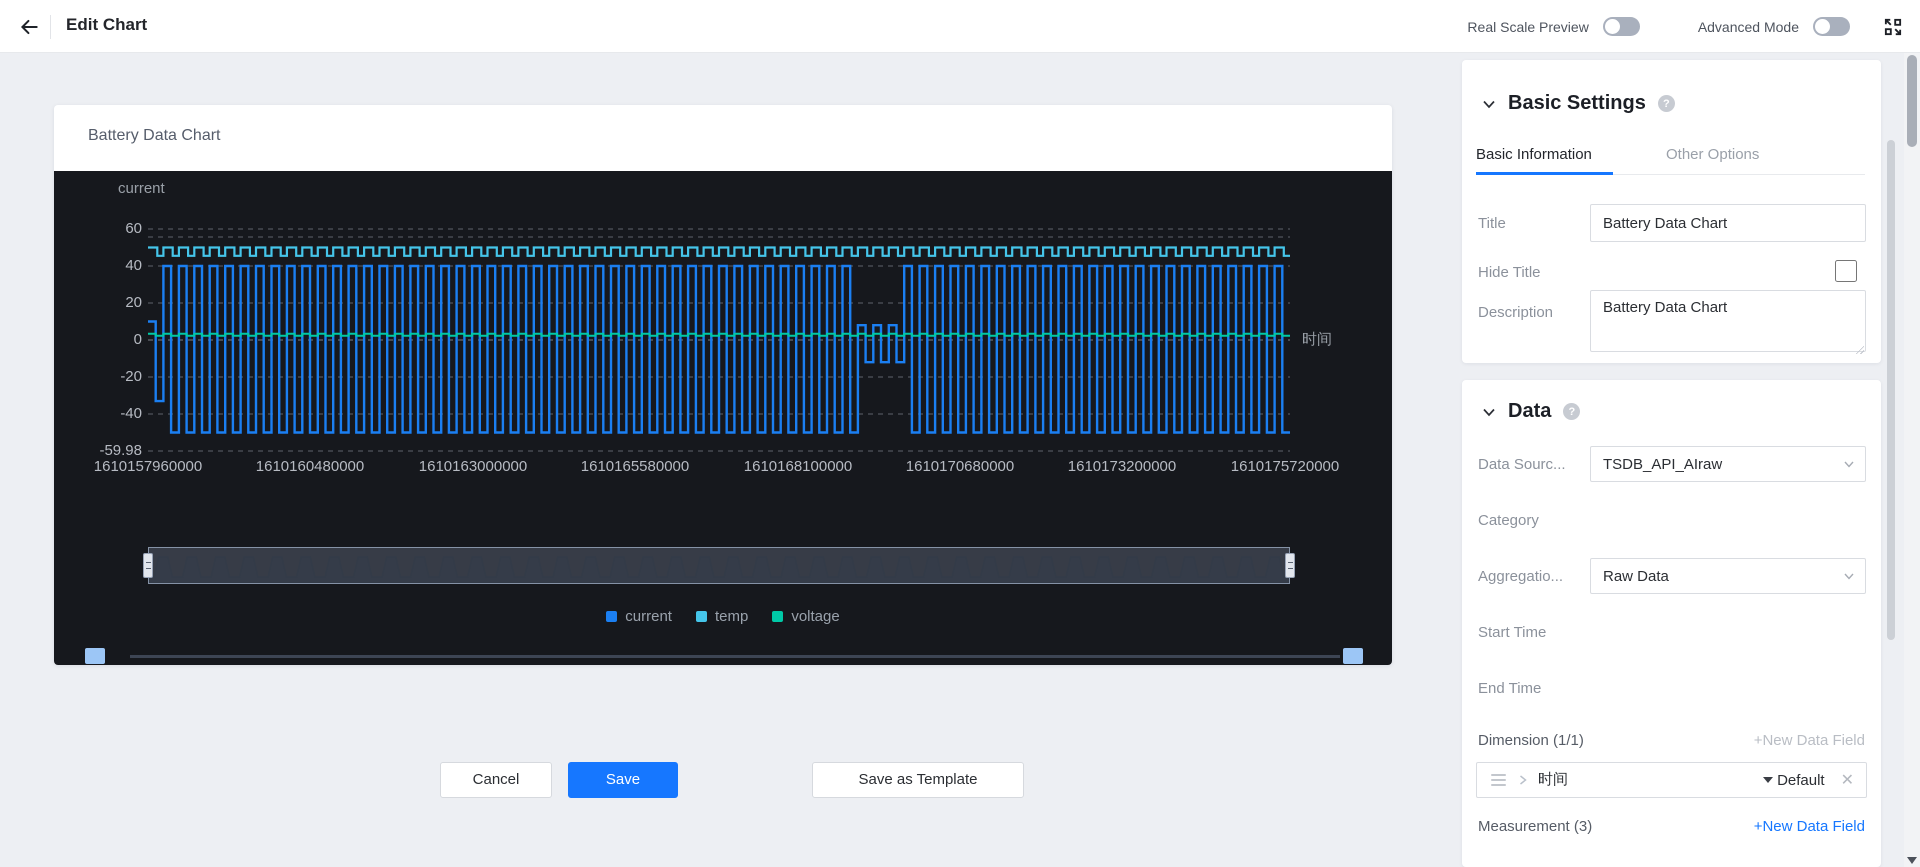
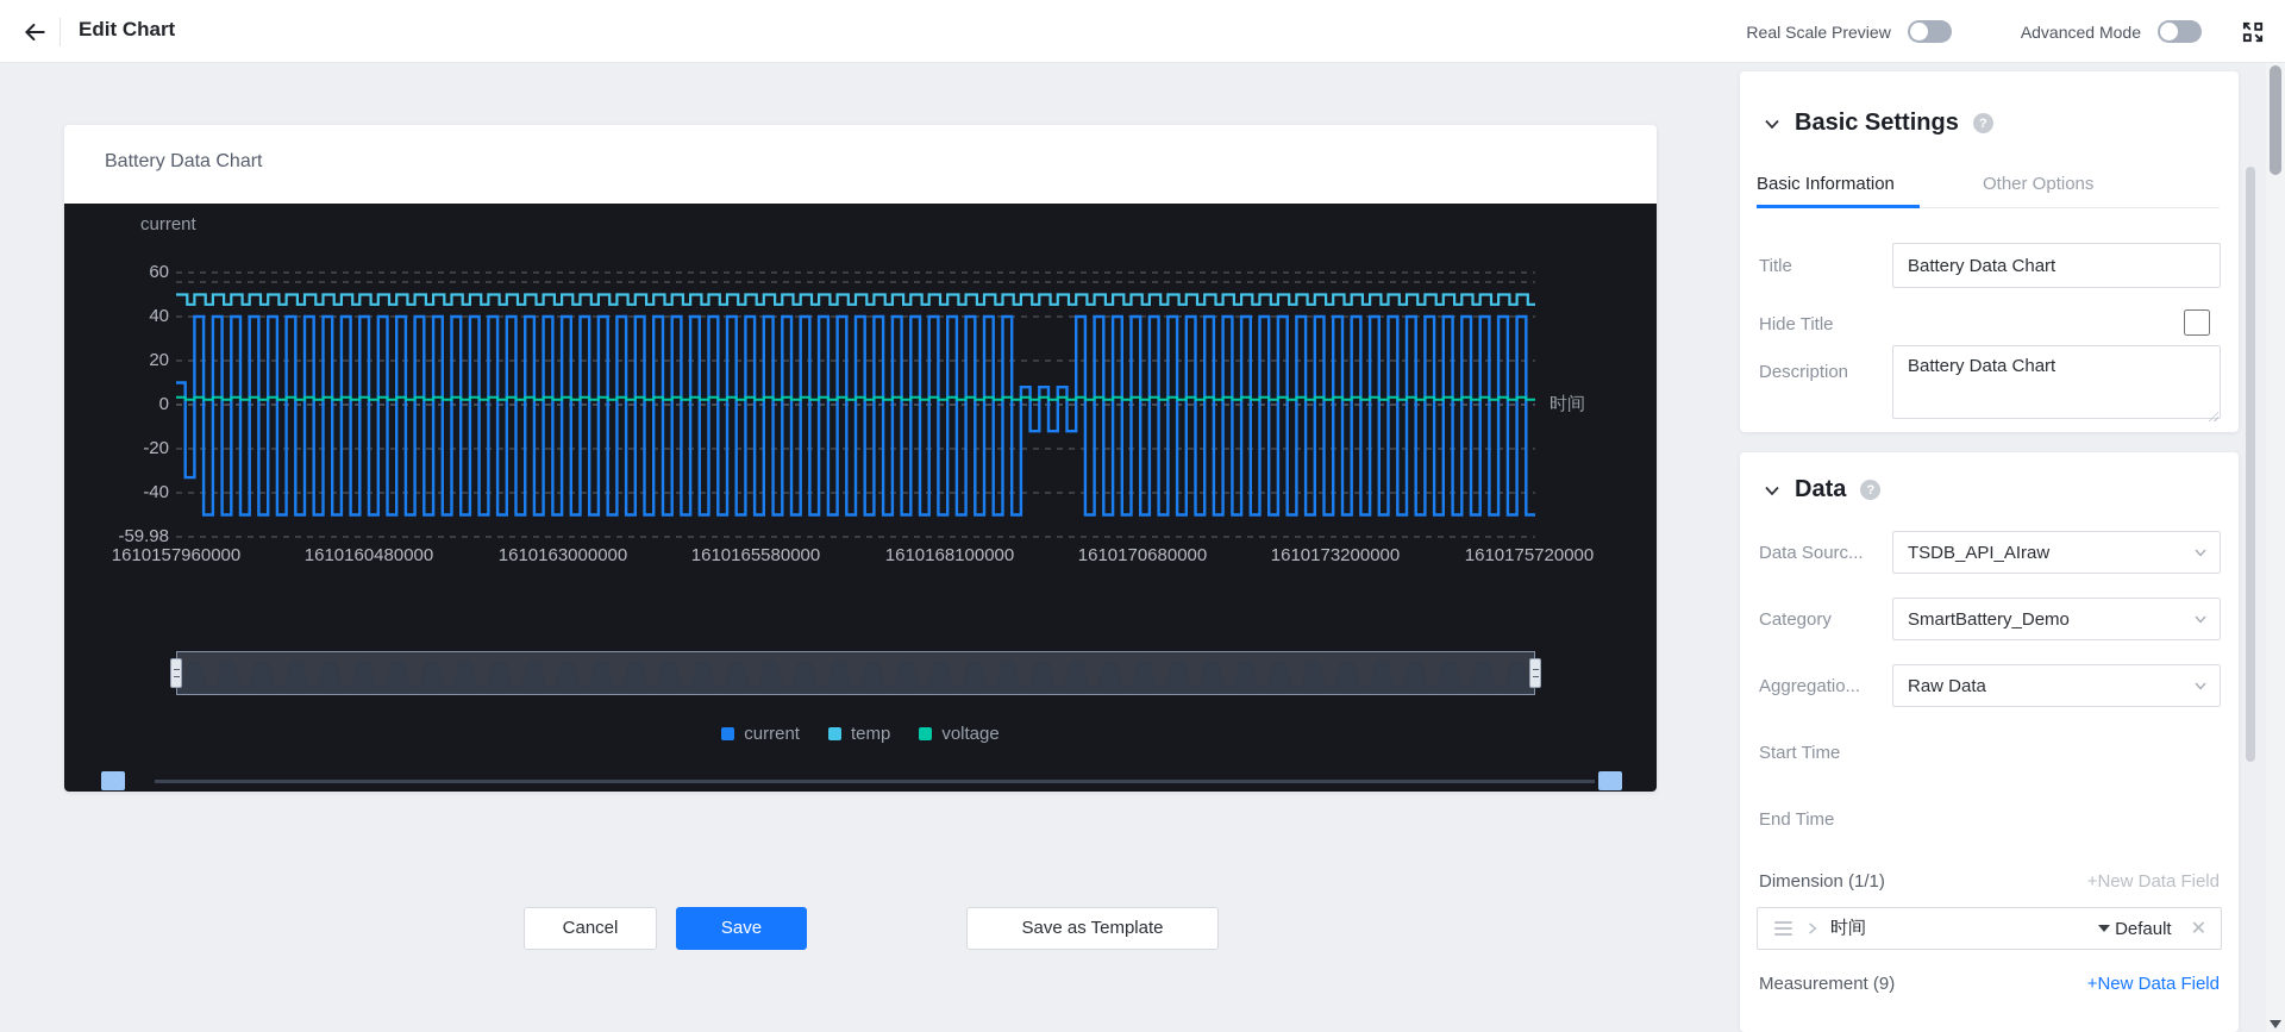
  Edit Chart
  Real Scale Preview
  Advanced Mode
  Battery Data Chart
  current
  60
  40
  20
  0
  -20
  -40
  -59.98
  时间
  1610157960000
  1610160480000
  1610163000000
  1610165580000
  1610168100000
  1610170680000
  1610173200000
  1610175720000
  current
  temp
  voltage
  Cancel
  Save
  Save as Template
  Basic Settings
  ?
  Basic Information
  Other Options
  Title
  Battery Data Chart
  Hide Title
  Description
  Battery Data Chart
  Data
  ?
  Data Sourc...
  TSDB_API_AIraw
  Category
+ SmartBattery_Demo
  Aggregatio...
  Raw Data
  Start Time
  End Time
  Dimension (1/1)
  +New Data Field
  时间
  Default
  ✕
- Measurement (3)
+ Measurement (9)
  +New Data Field
